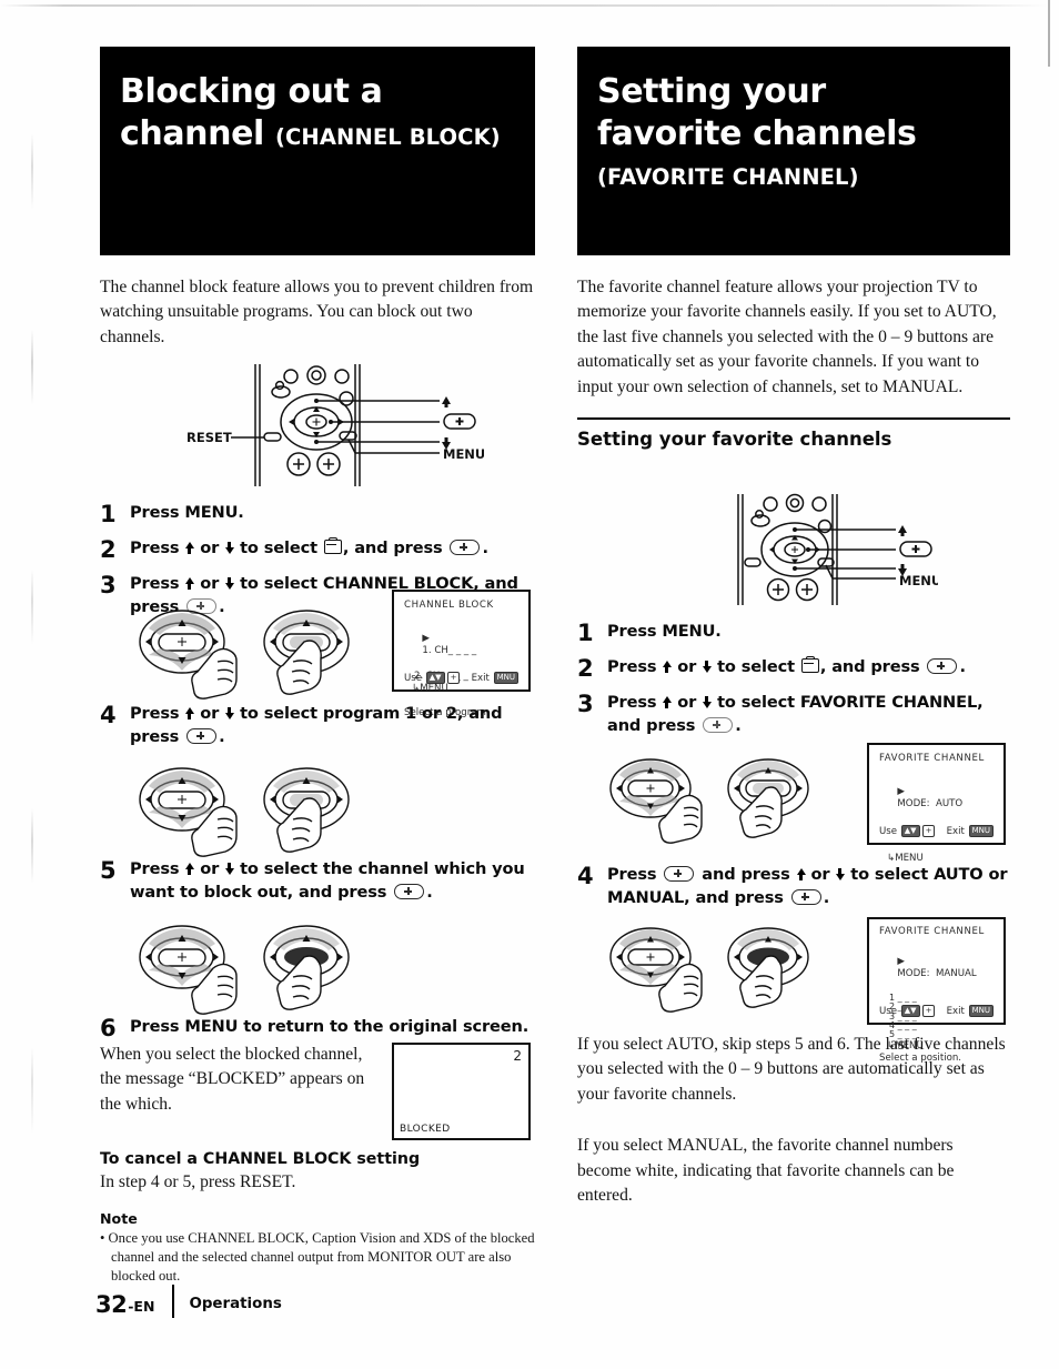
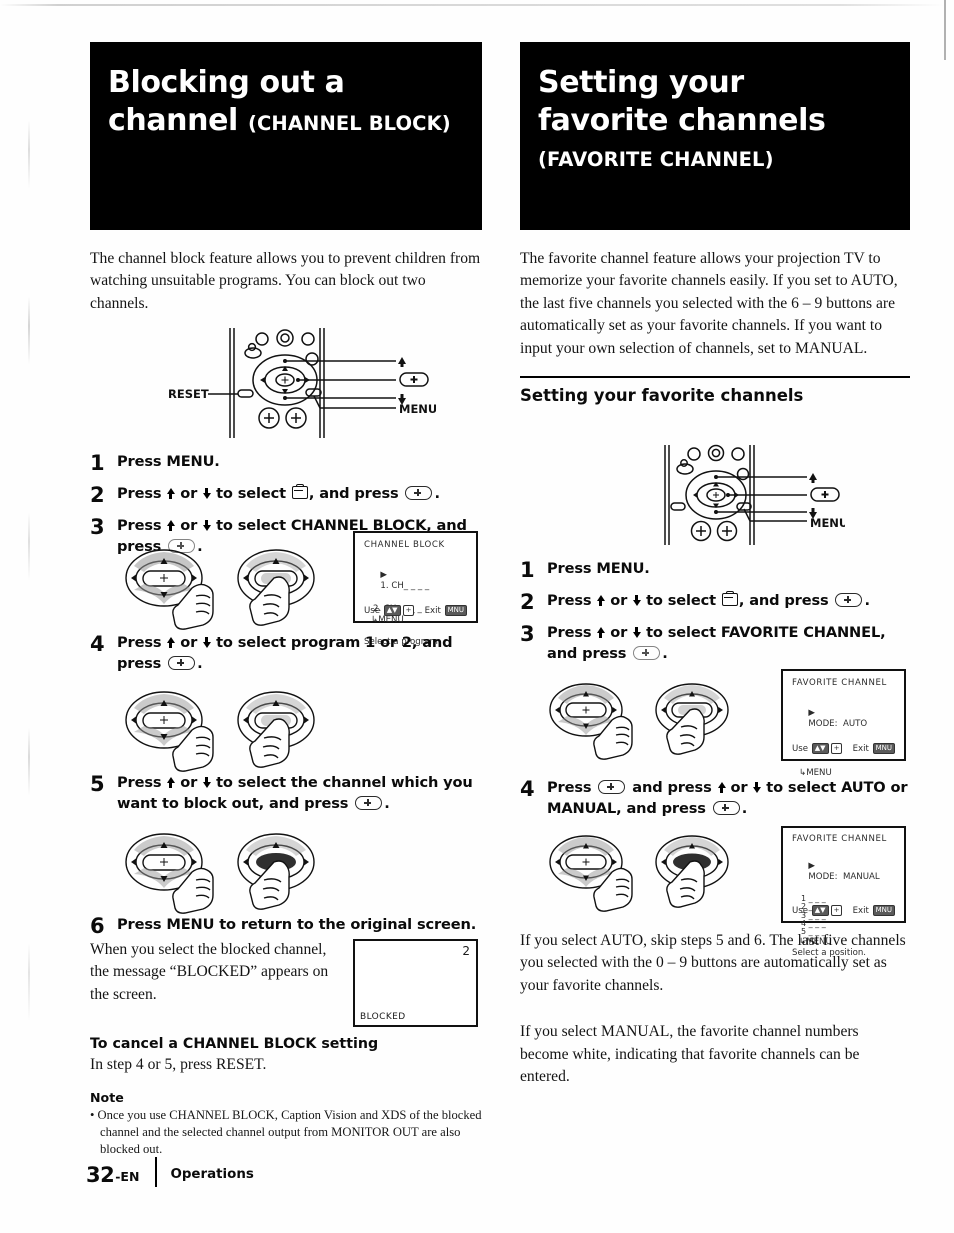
  Blocking out a
  channel (CHANNEL BLOCK)
  The channel block feature allows you to prevent children from watching unsuitable programs. You can block out two channels.
  RESET
  MENU
  1
  Press MENU.
  2
  Press or to select , and press .
  3
  Press or to select CHANNEL BLOCK, and press .
  CHANNEL BLOCK
  ▶ 1. CH_ _ _ _
  ↳MENU
  Select a program
  Use ▲▼ +
  Exit MNU
  4
  Press or to select program 1 or 2, and press .
  5
  Press or to select the channel which you want to block out, and press .
  6
  Press MENU to return to the original screen.
- When you select the blocked channel, the message “BLOCKED” appears on the which.
+ When you select the blocked channel, the message “BLOCKED” appears on the screen.
  2
  BLOCKED
  To cancel a CHANNEL BLOCK setting
  In step 4 or 5, press RESET.
  Note
  • Once you use CHANNEL BLOCK, Caption Vision and XDS of the blocked channel and the selected channel output from MONITOR OUT are also blocked out.
  Setting your
  favorite channels
  (FAVORITE CHANNEL)
- The favorite channel feature allows your projection TV to memorize your favorite channels easily. If you set to AUTO, the last five channels you selected with the 0 – 9 buttons are automatically set as your favorite channels. If you want to input your own selection of channels, set to MANUAL.
+ The favorite channel feature allows your projection TV to memorize your favorite channels easily. If you set to AUTO, the last five channels you selected with the 6 – 9 buttons are automatically set as your favorite channels. If you want to input your own selection of channels, set to MANUAL.
  Setting your favorite channels
  MENU
  1
  Press MENU.
  2
  Press or to select , and press .
  3
  Press or to select FAVORITE CHANNEL, and press .
  FAVORITE CHANNEL
  ▶ MODE: AUTO
  ↳MENU
  Use ▲▼ +
  Exit MNU
  4
  Press and press or to select AUTO or MANUAL, and press .
  FAVORITE CHANNEL
  ▶ MODE: MANUAL
  1 _ _ _
  4 _ _ _
  5 _ _ _
  ↳MENU
  Select a position.
  Use ▲▼ +
  Exit MNU
  If you select AUTO, skip steps 5 and 6. The last five channels you selected with the 0 – 9 buttons are automatically set as your favorite channels.
  If you select MANUAL, the favorite channel numbers become white, indicating that favorite channels can be entered.
  32
  -EN
  Operations
